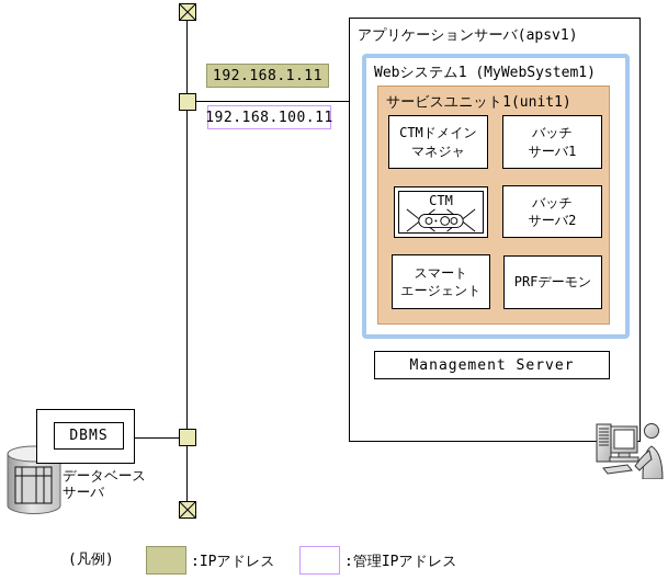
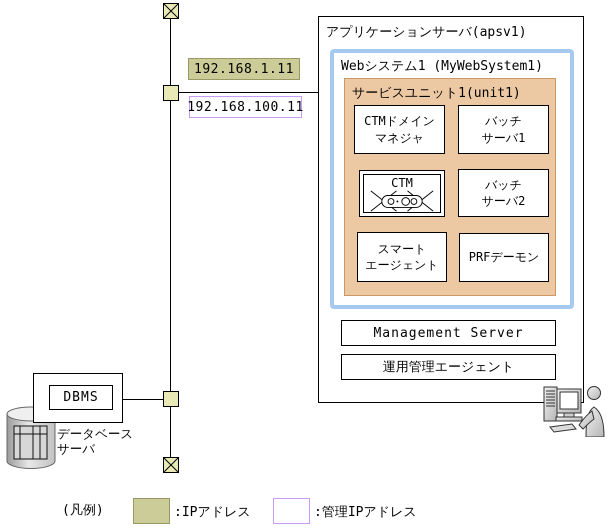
  192.168.1.11
  192.168.100.11
  アプリケーションサーバ(apsv1)
  Webシステム1 (MyWebSystem1)
  サービスユニット1(unit1)
  CTMドメイン
  マネジャ
  バッチ
  サーバ1
  CTM
  バッチ
  サーバ2
  スマート
  エージェント
  PRFデーモン
  Management Server
+ 運用管理エージェント
  DBMS
  データベース
  サーバ
  (凡例)
  :IPアドレス
  :管理IPアドレス
